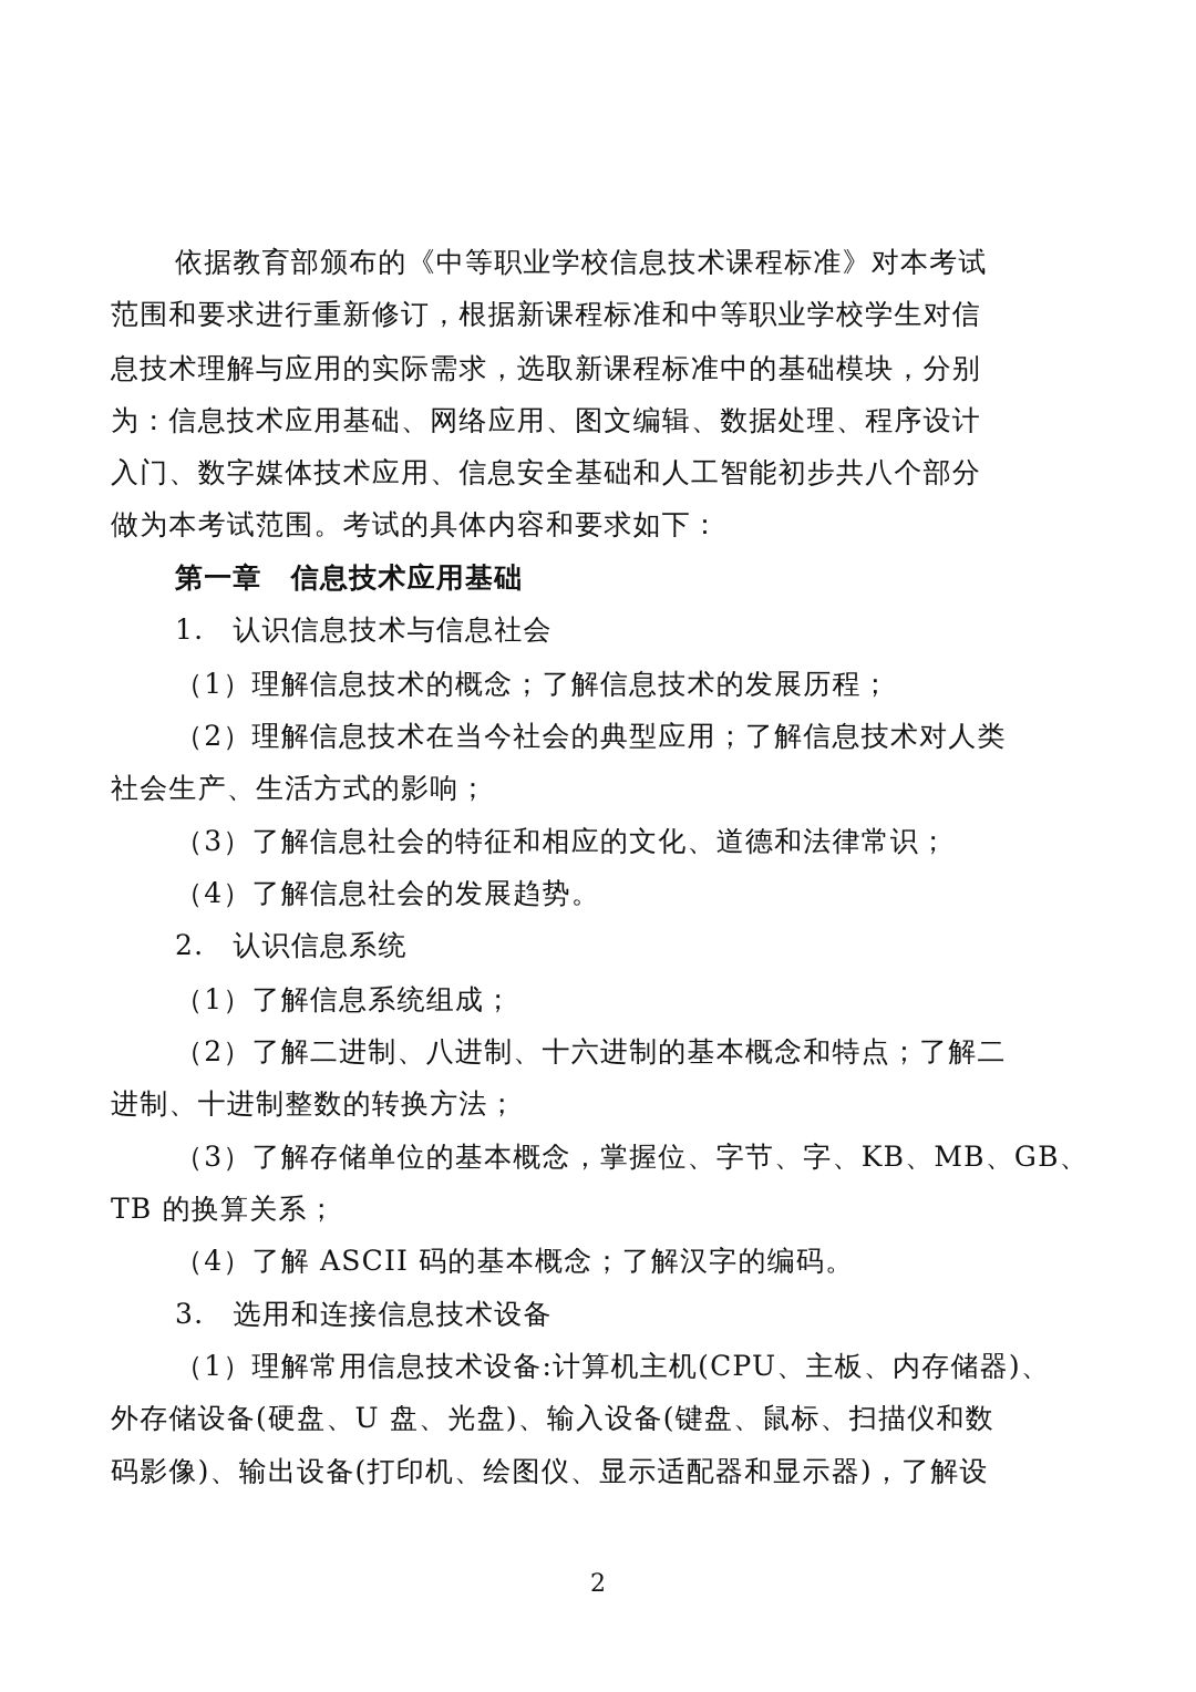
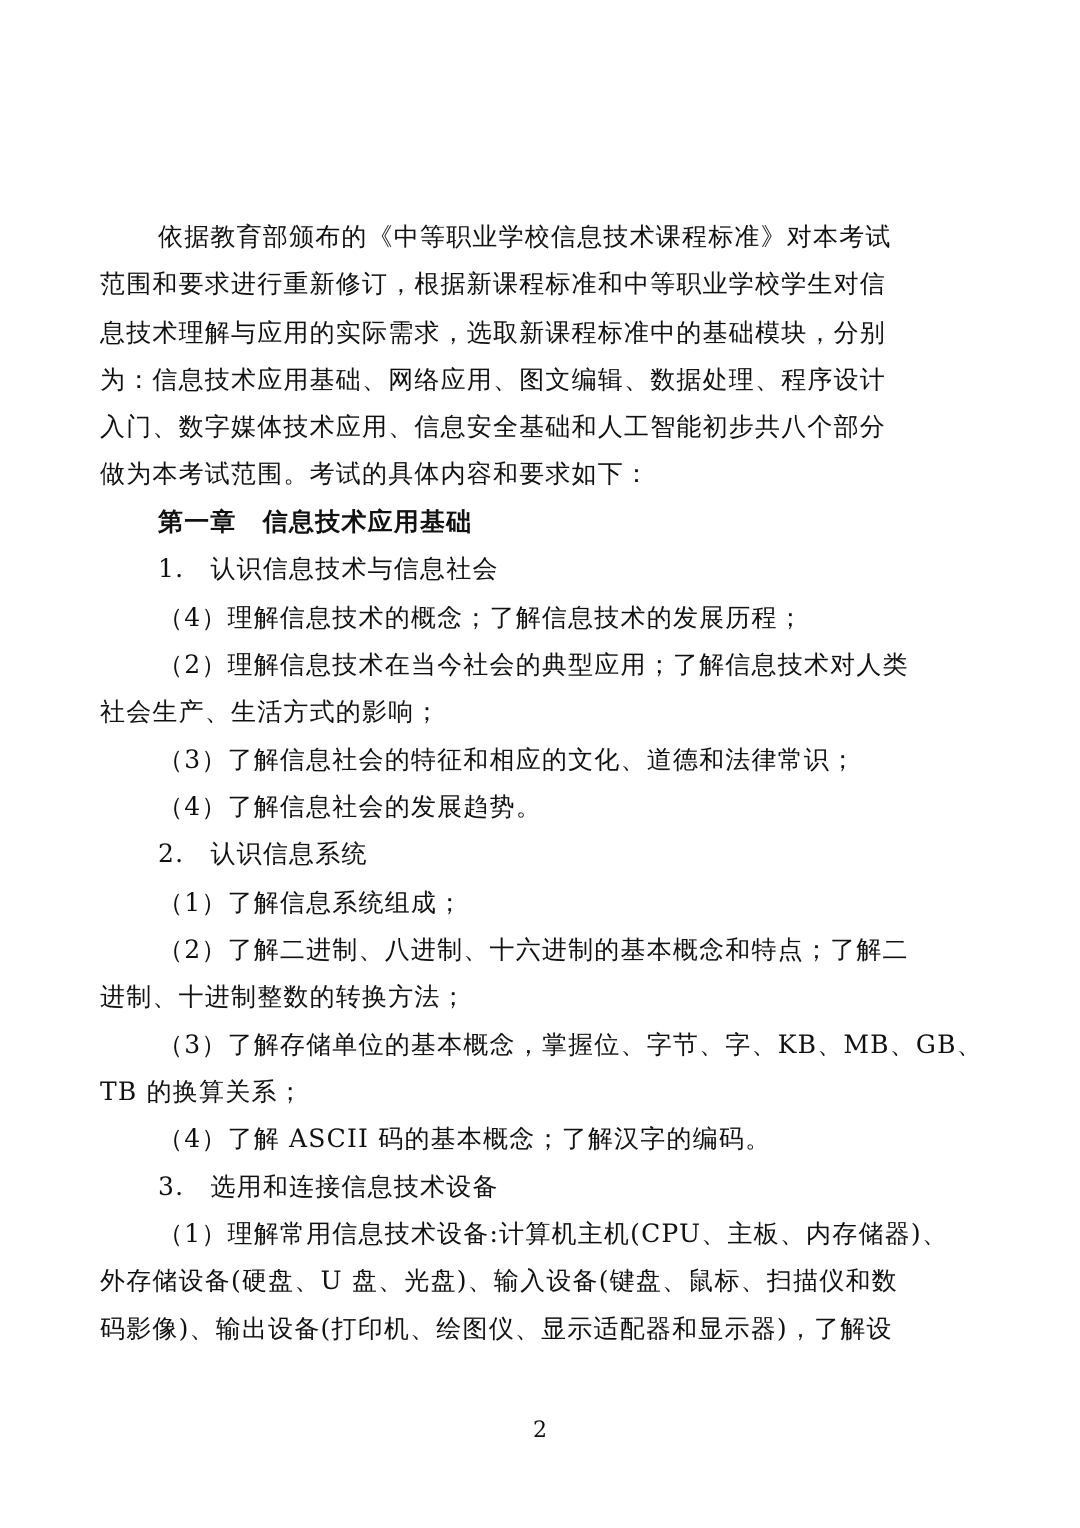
  依据教育部颁布的《中等职业学校信息技术课程标准》对本考试
  范围和要求进行重新修订，根据新课程标准和中等职业学校学生对信
  息技术理解与应用的实际需求，选取新课程标准中的基础模块，分别
  为：信息技术应用基础、网络应用、图文编辑、数据处理、程序设计
  入门、数字媒体技术应用、信息安全基础和人工智能初步共八个部分
  做为本考试范围。考试的具体内容和要求如下：
  第一章 信息技术应用基础
  1. 认识信息技术与信息社会
- （1）理解信息技术的概念；了解信息技术的发展历程；
+ （4）理解信息技术的概念；了解信息技术的发展历程；
  （2）理解信息技术在当今社会的典型应用；了解信息技术对人类
  社会生产、生活方式的影响；
  （3）了解信息社会的特征和相应的文化、道德和法律常识；
  （4）了解信息社会的发展趋势。
  2. 认识信息系统
  （1）了解信息系统组成；
  （2）了解二进制、八进制、十六进制的基本概念和特点；了解二
  进制、十进制整数的转换方法；
  （3）了解存储单位的基本概念，掌握位、字节、字、KB、MB、GB、
  TB 的换算关系；
  （4）了解 ASCII 码的基本概念；了解汉字的编码。
  3. 选用和连接信息技术设备
  （1）理解常用信息技术设备:计算机主机(CPU、主板、内存储器)、
  外存储设备(硬盘、U 盘、光盘)、输入设备(键盘、鼠标、扫描仪和数
  码影像)、输出设备(打印机、绘图仪、显示适配器和显示器)，了解设
  2
